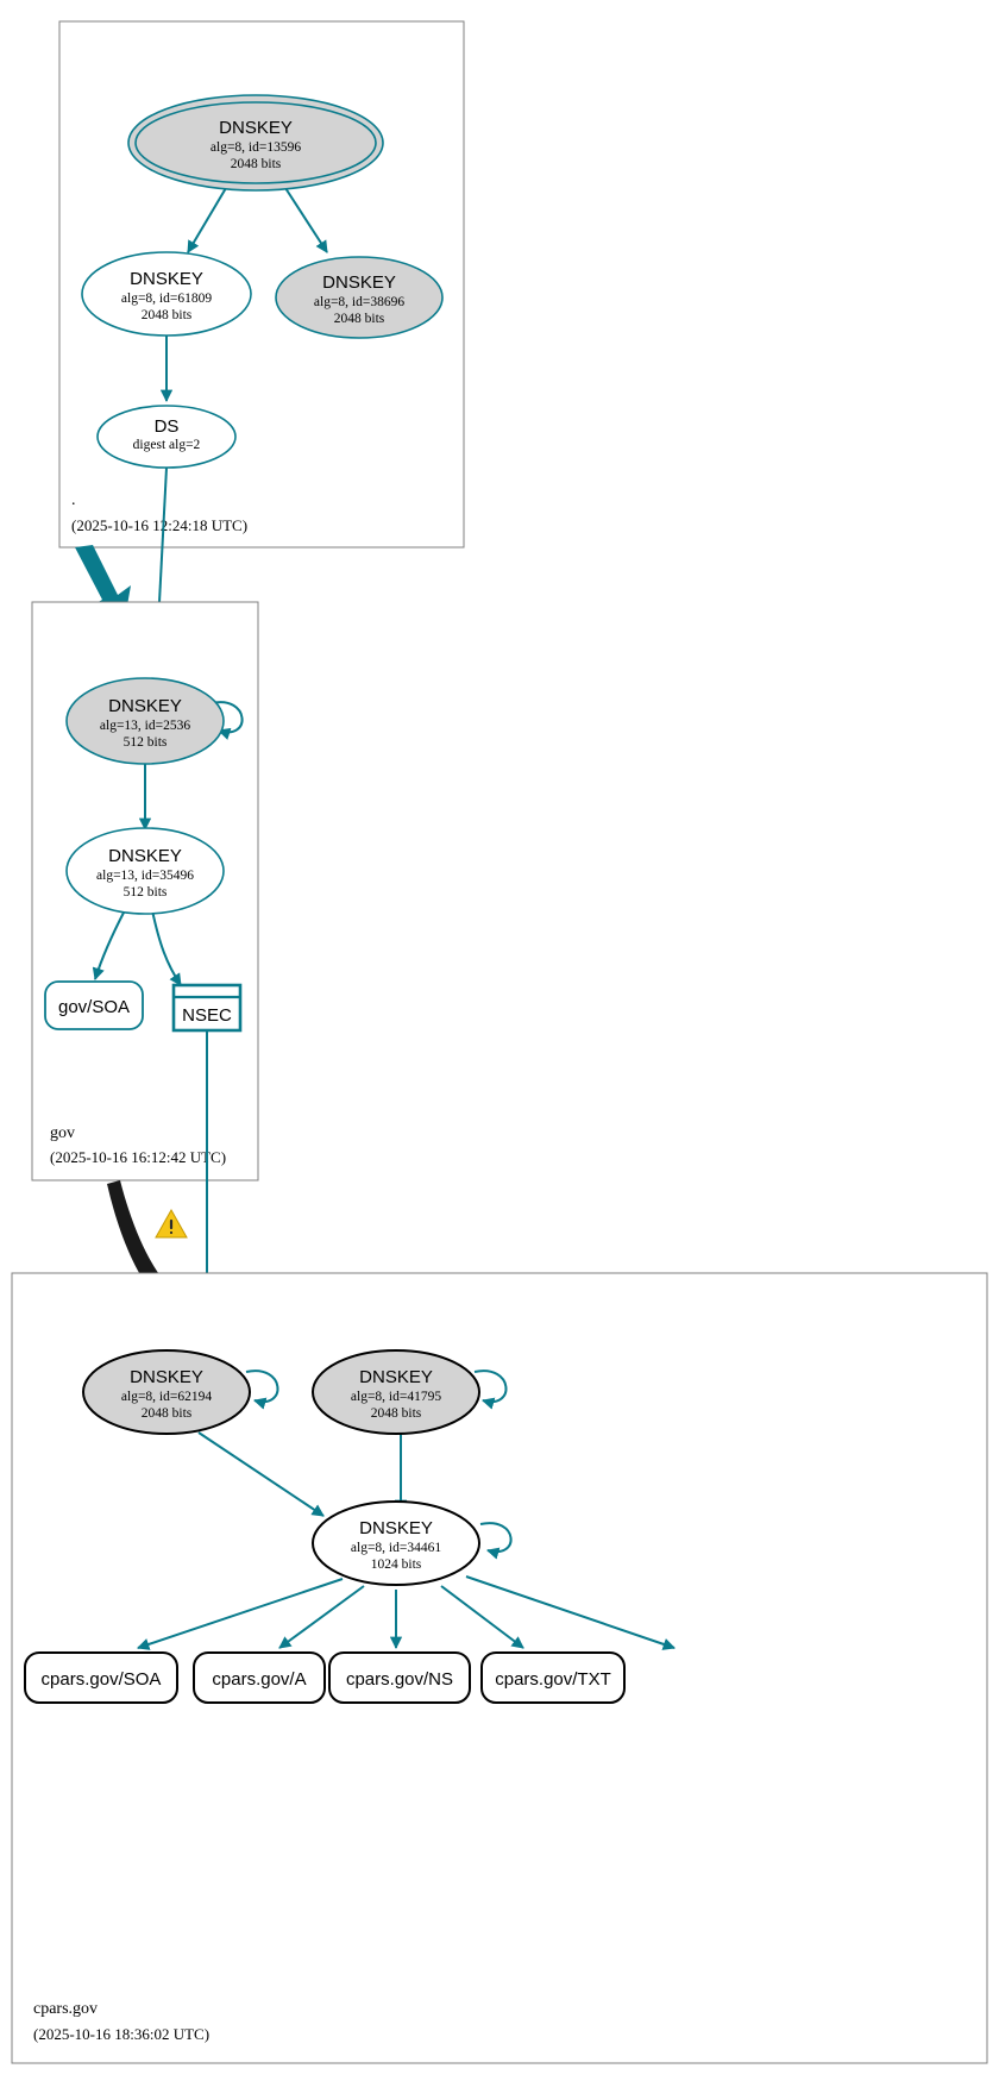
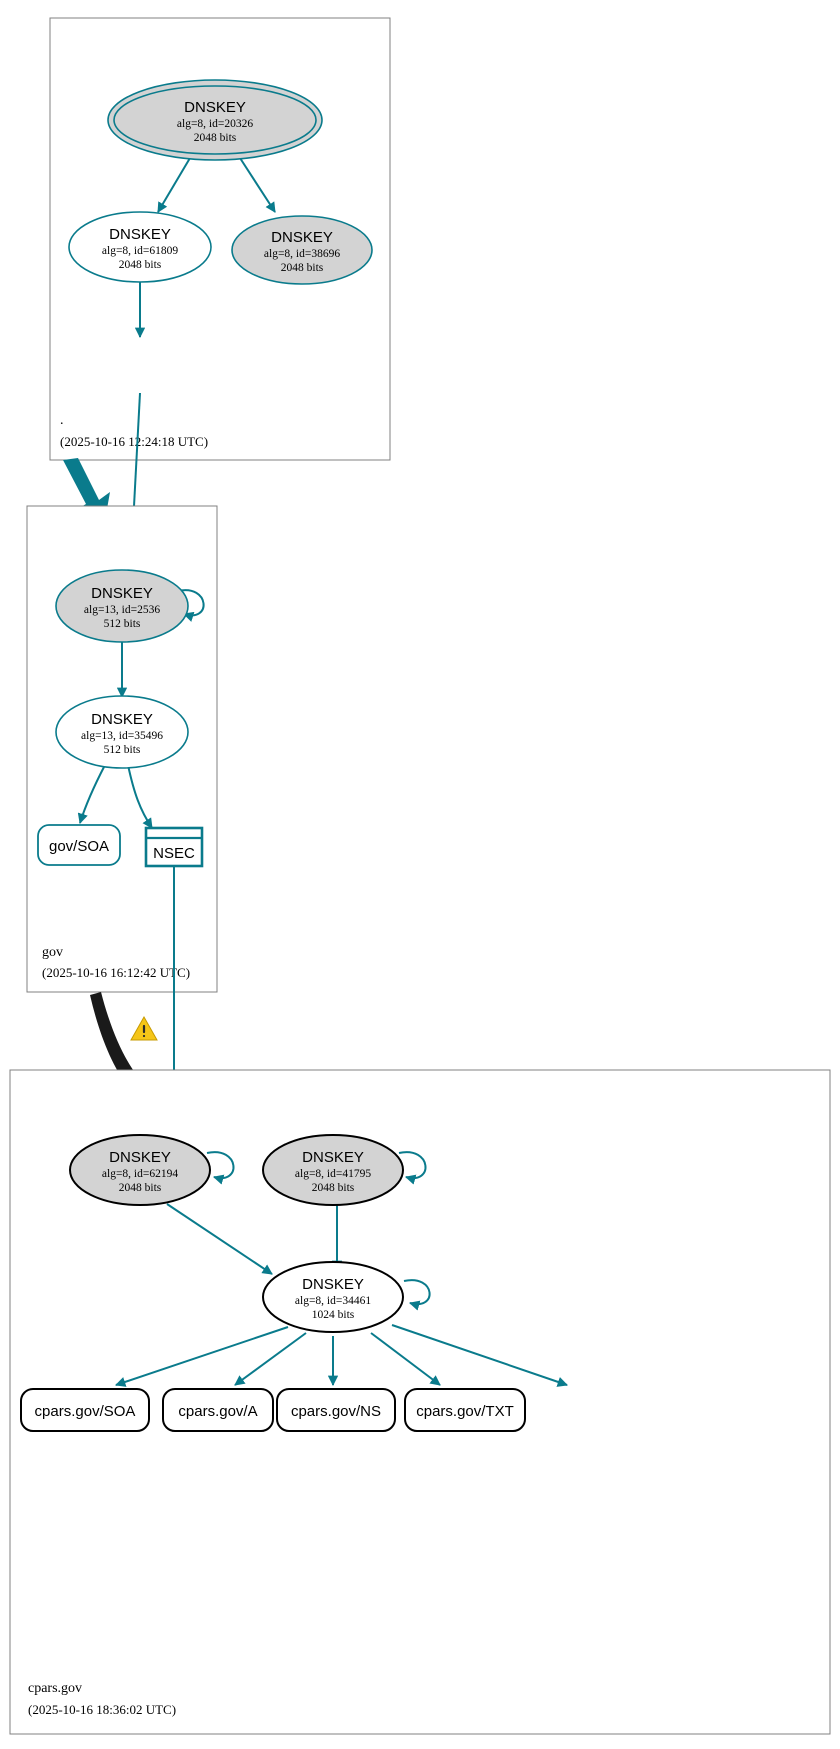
  DNSKEY
- alg=8, id=13596
+ alg=8, id=20326
  2048 bits
  DNSKEY
  alg=8, id=61809
  2048 bits
  DNSKEY
  alg=8, id=38696
  2048 bits
- DS
- digest alg=2
  .
  (2025-10-16 1:24:18 UTC)
  DNSKEY
  alg=13, id=2536
  512 bits
  DNSKEY
  alg=13, id=35496
  512 bits
  gov/SOA
  NSEC
  gov
  (2025-10-16 16:12:42 UC)
  DNSKEY
  alg=8, id=62194
  2048 bits
  DNSKEY
  alg=8, id=41795
  2048 bits
  DNSKEY
  alg=8, id=34461
  1024 bits
  cpars.gov/SOA
  cpars.gov/A
  cpars.gov/NS
  cpars.gov/TXT
  cpars.gov
  (2025-10-16 18:36:02 UTC)
